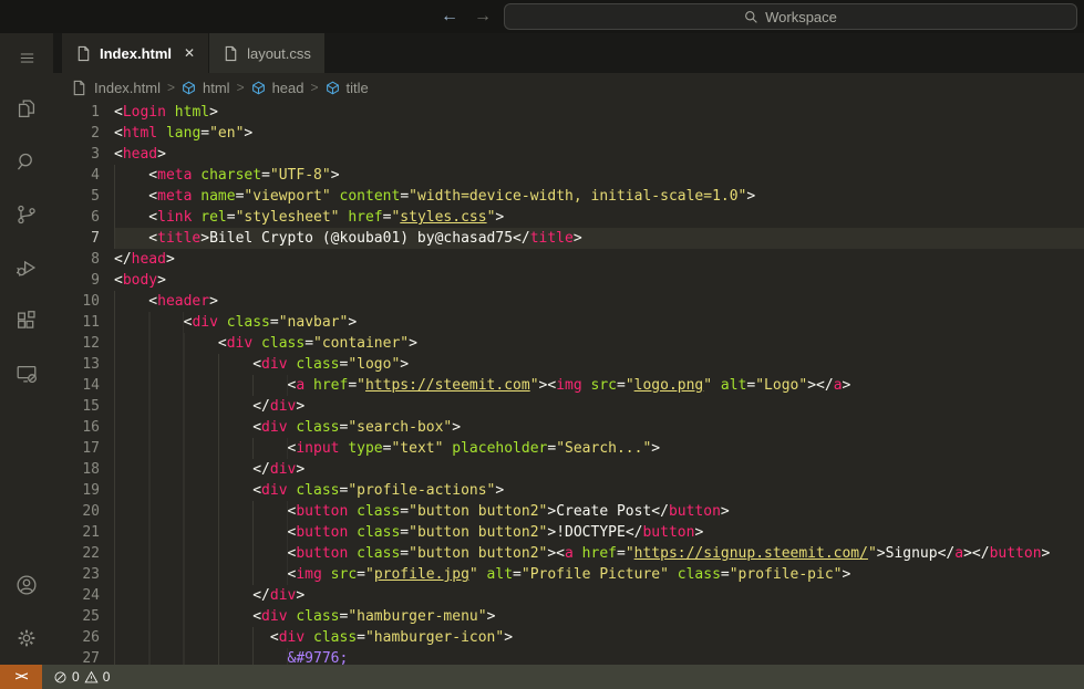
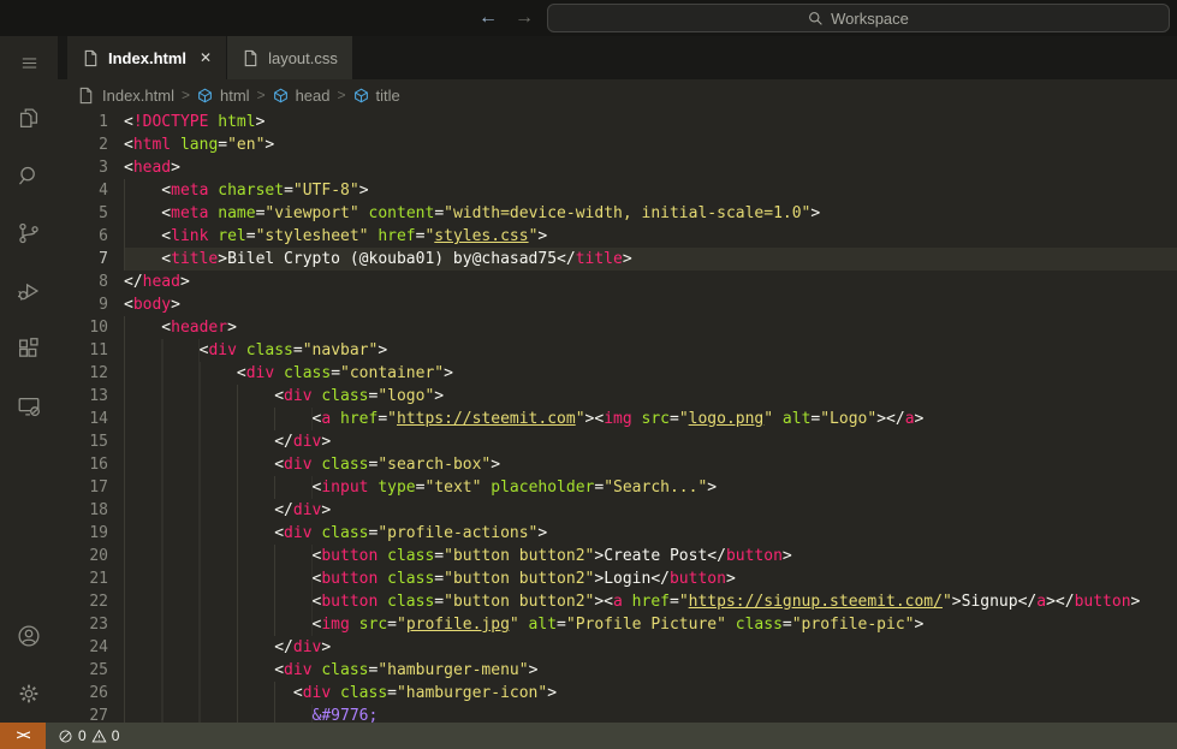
  ←
  →
  Workspace
  Index.html
  ✕
  layout.css
  Index.html
  >
  html
  >
  head
  >
  title
- 1 <Login html>
+ 1 <!DOCTYPE html>
  2 <html lang="en">
  3 <head>
  4 <meta charset="UTF-8">
  5 <meta name="viewport" content="width=device-width, initial-scale=1.0">
  6 <link rel="stylesheet" href="styles.css">
  7 <title>Bilel Crypto (@kouba01) by@chasad75</title>
  8 </head>
  9 <body>
  10 <header>
  11 <div class="navbar">
  12 <div class="container">
  13 <div class="logo">
  14 <a href="https://steemit.com"><img src="logo.png" alt="Logo"></a>
  15 </div>
  16 <div class="search-box">
  17 <input type="text" placeholder="Search...">
  18 </div>
  19 <div class="profile-actions">
  20 <button class="button button2">Create Post</button>
- 21 <button class="button button2">!DOCTYPE</button>
+ 21 <button class="button button2">Login</button>
  22 <button class="button button2"><a href="https://signup.steemit.com/">Signup</a></button>
  23 <img src="profile.jpg" alt="Profile Picture" class="profile-pic">
  24 </div>
  25 <div class="hamburger-menu">
  26 <div class="hamburger-icon">
  27 &#9776;
  ><
  0
  0
